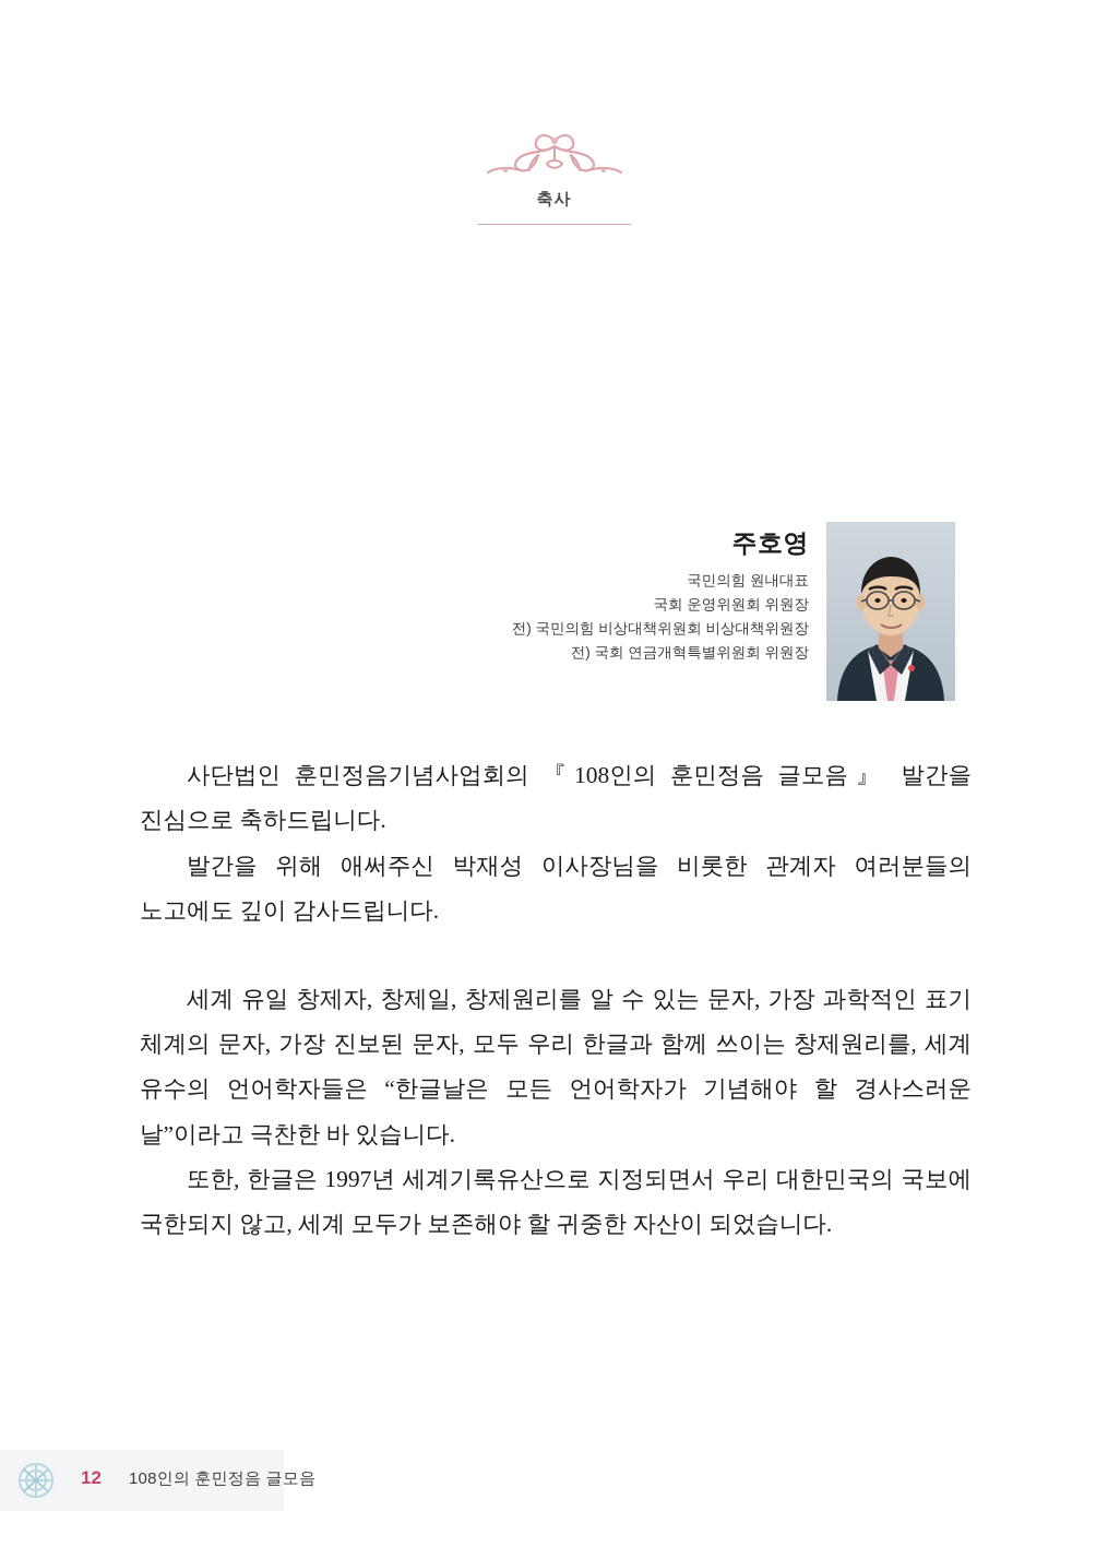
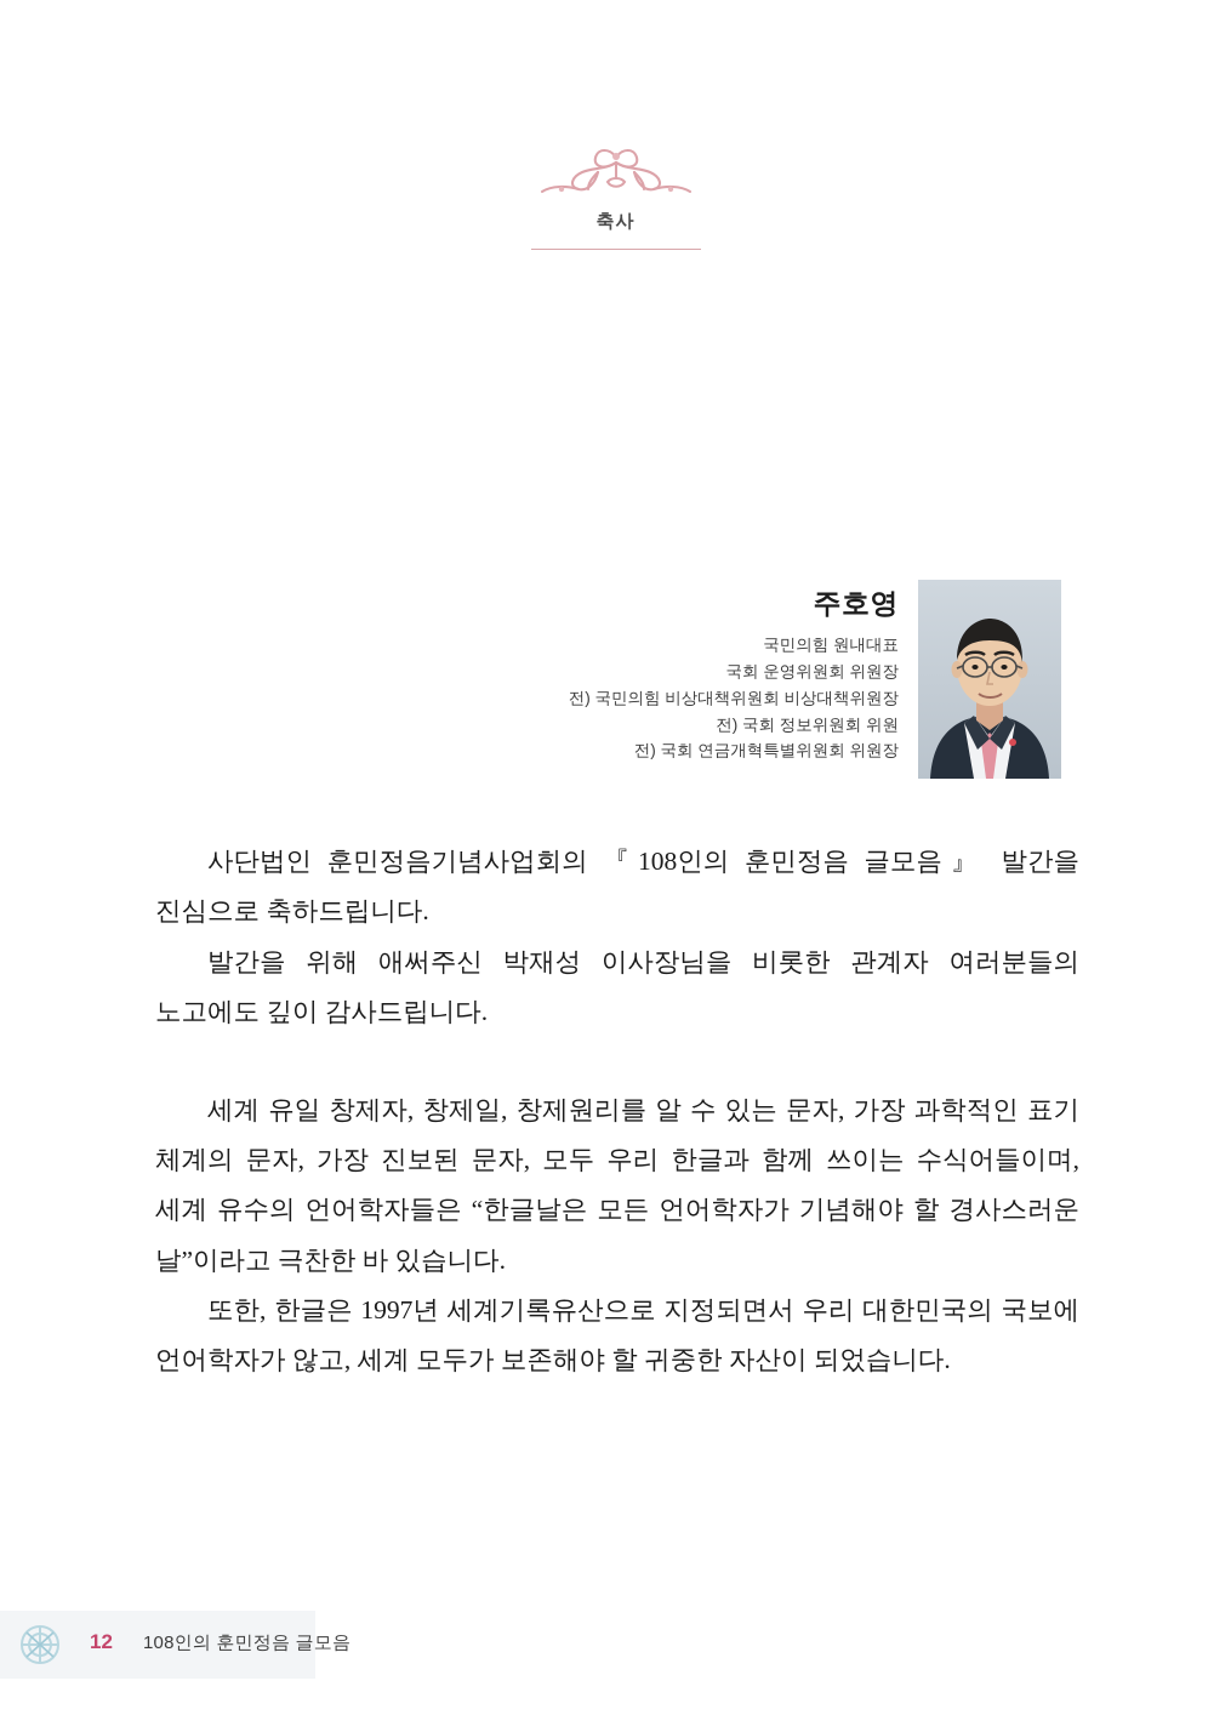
  축사
  주호영
  국민의힘 원내대표
  국회 운영위원회 위원장
  전) 국민의힘 비상대책위원회 비상대책위원장
+ 전) 국회 정보위원회 위원
  전) 국회 연금개혁특별위원회 위원장
  사단법인 훈민정음기념사업회의 『108인의 훈민정음 글모음』 발간을 진심으로 축하드립니다.
  발간을 위해 애써주신 박재성 이사장님을 비롯한 관계자 여러분들의 노고에도 깊이 감사드립니다.
- 세계 유일 창제자, 창제일, 창제원리를 알 수 있는 문자, 가장 과학적인 표기 체계의 문자, 가장 진보된 문자, 모두 우리 한글과 함께 쓰이는 창제원리를, 세계 유수의 언어학자들은 “한글날은 모든 언어학자가 기념해야 할 경사스러운 날”이라고 극찬한 바 있습니다.
+ 세계 유일 창제자, 창제일, 창제원리를 알 수 있는 문자, 가장 과학적인 표기 체계의 문자, 가장 진보된 문자, 모두 우리 한글과 함께 쓰이는 수식어들이며, 세계 유수의 언어학자들은 “한글날은 모든 언어학자가 기념해야 할 경사스러운 날”이라고 극찬한 바 있습니다.
- 또한, 한글은 1997년 세계기록유산으로 지정되면서 우리 대한민국의 국보에 국한되지 않고, 세계 모두가 보존해야 할 귀중한 자산이 되었습니다.
+ 또한, 한글은 1997년 세계기록유산으로 지정되면서 우리 대한민국의 국보에 언어학자가 않고, 세계 모두가 보존해야 할 귀중한 자산이 되었습니다.
  12
  108인의 훈민정음 글모음
